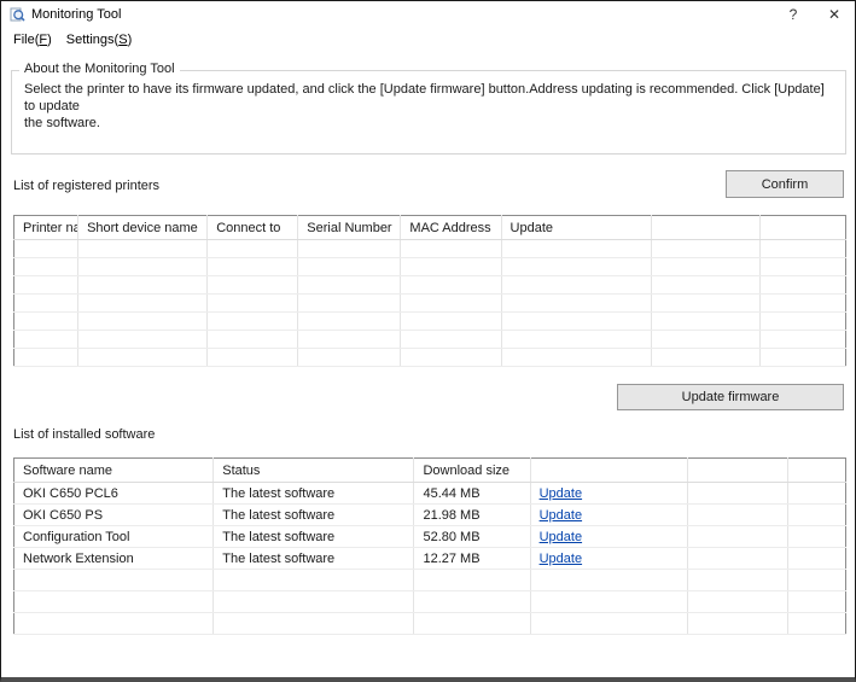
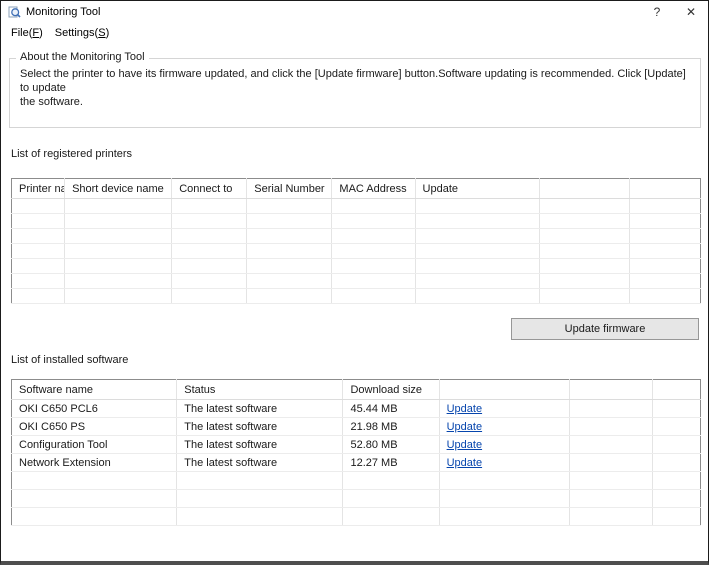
  Monitoring Tool
  ?
  ✕
  File(F)
  Settings(S)
  About the Monitoring Tool
- Select the printer to have its firmware updated, and click the [Update firmware] button.Address updating is recommended. Click [Update] to update
+ Select the printer to have its firmware updated, and click the [Update firmware] button.Software updating is recommended. Click [Update] to update
  the software.
  List of registered printers
- Confirm
  Printer na	Short device name	Connect to	Serial Number	MAC Address	Update
  Update firmware
  List of installed software
  Software name	Status	Download size
  OKI C650 PCL6	The latest software	45.44 MB	Update
  OKI C650 PS	The latest software	21.98 MB	Update
  Configuration Tool	The latest software	52.80 MB	Update
  Network Extension	The latest software	12.27 MB	Update
